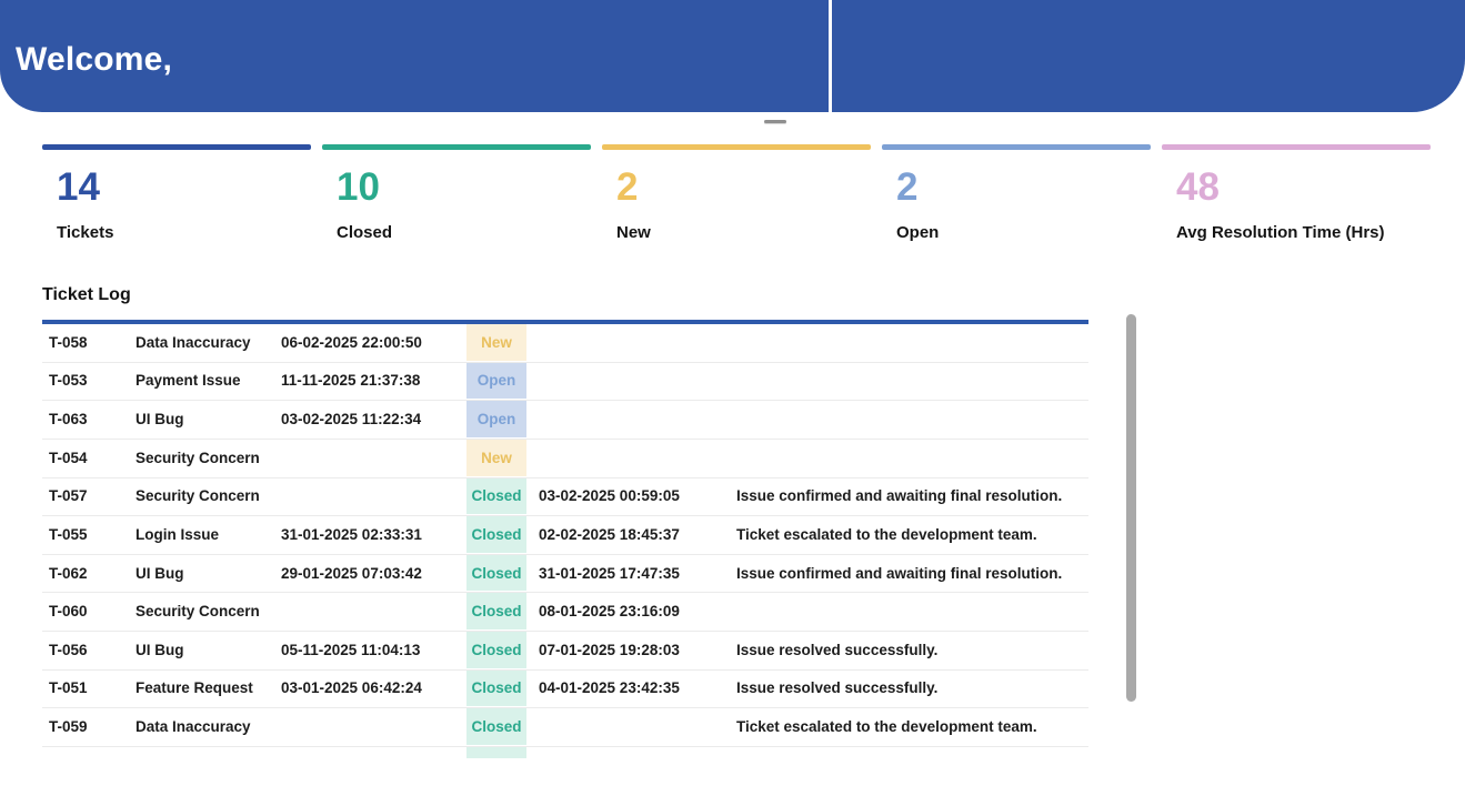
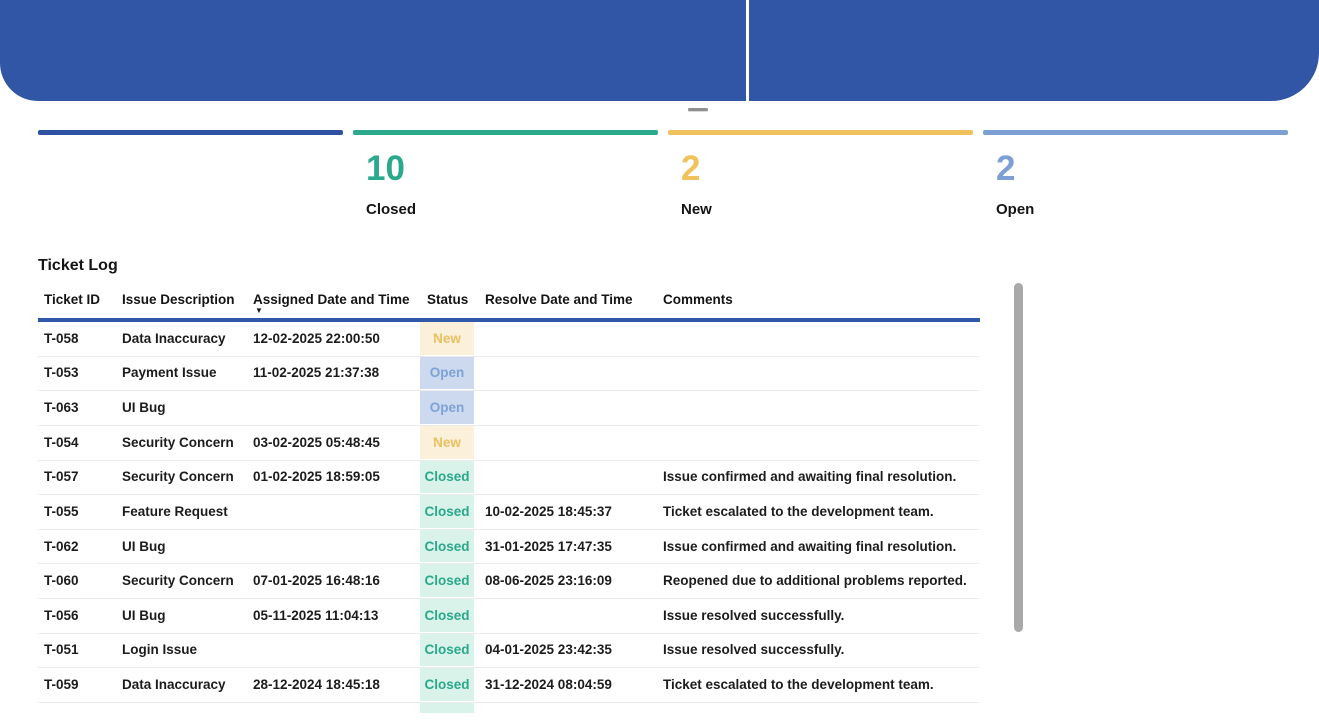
- Welcome,
- 14
- Tickets
  10
  Closed
  2
  New
  2
  Open
- 48
- Avg Resolution Time (Hrs)
  Ticket Log
+ Ticket ID
+ Issue Description
+ Assigned Date and Time
+ ▼
+ Status
+ Resolve Date and Time
+ Comments
  T-058
  Data Inaccuracy
- 06-02-2025 22:00:50
+ 12-02-2025 22:00:50
  New
  T-053
  Payment Issue
- 11-11-2025 21:37:38
+ 11-02-2025 21:37:38
  Open
  T-063
  UI Bug
- 03-02-2025 11:22:34
  Open
  T-054
  Security Concern
+ 03-02-2025 05:48:45
  New
  T-057
  Security Concern
+ 01-02-2025 18:59:05
  Closed
- 03-02-2025 00:59:05
  Issue confirmed and awaiting final resolution.
  T-055
- Login Issue
+ Feature Request
- 31-01-2025 02:33:31
  Closed
- 02-02-2025 18:45:37
+ 10-02-2025 18:45:37
  Ticket escalated to the development team.
  T-062
  UI Bug
- 29-01-2025 07:03:42
  Closed
  31-01-2025 17:47:35
  Issue confirmed and awaiting final resolution.
  T-060
  Security Concern
+ 07-01-2025 16:48:16
  Closed
- 08-01-2025 23:16:09
+ 08-06-2025 23:16:09
+ Reopened due to additional problems reported.
  T-056
  UI Bug
  05-11-2025 11:04:13
  Closed
- 07-01-2025 19:28:03
  Issue resolved successfully.
  T-051
- Feature Request
+ Login Issue
- 03-01-2025 06:42:24
  Closed
  04-01-2025 23:42:35
  Issue resolved successfully.
  T-059
  Data Inaccuracy
+ 28-12-2024 18:45:18
  Closed
+ 31-12-2024 08:04:59
  Ticket escalated to the development team.
